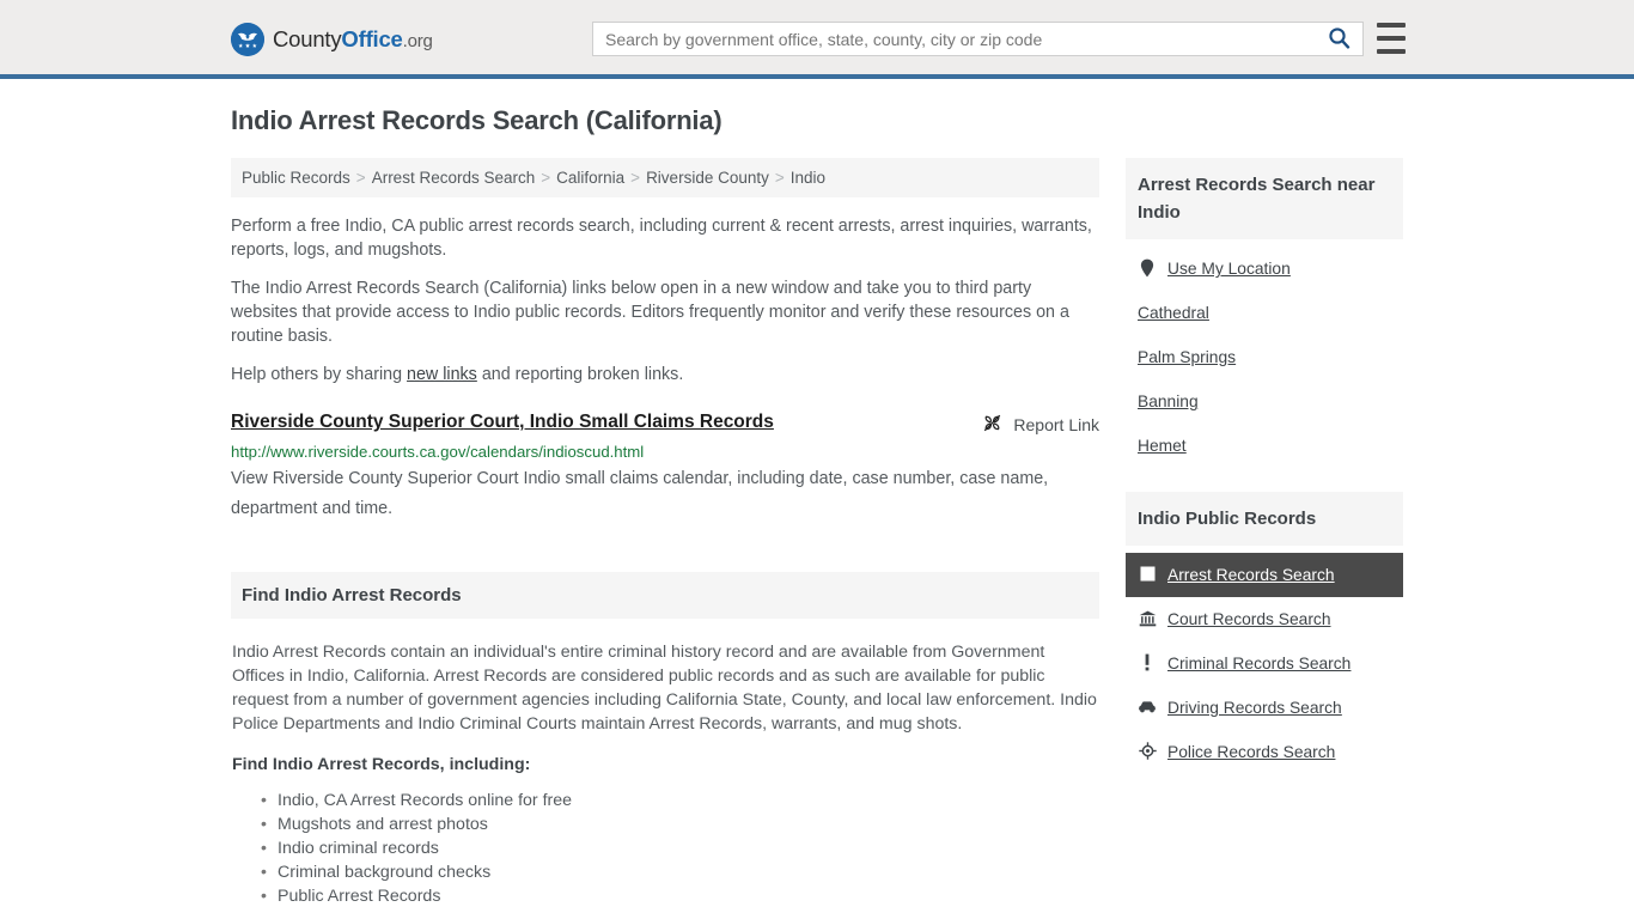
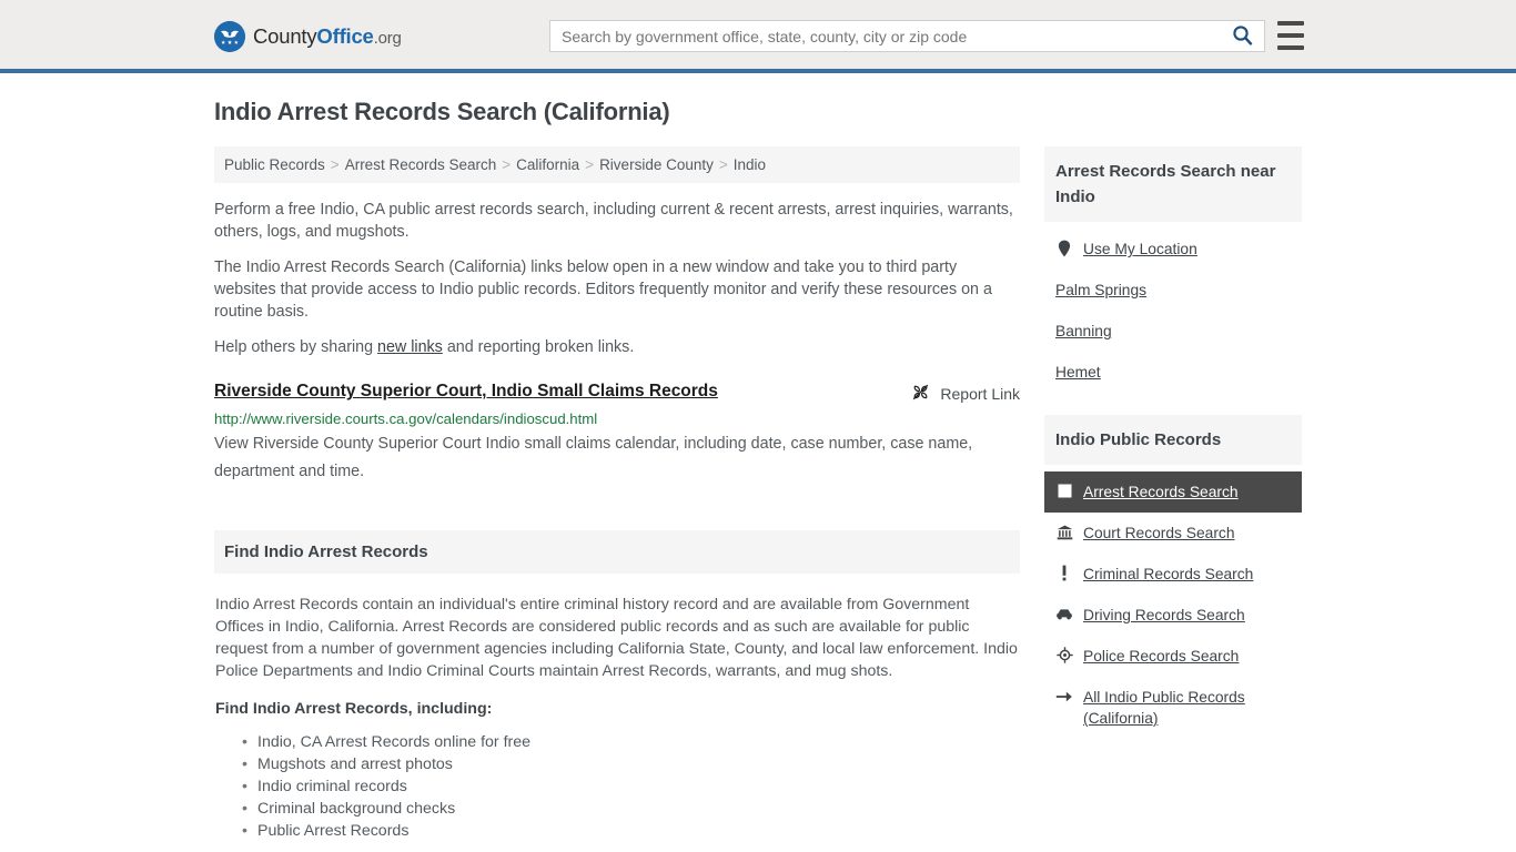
  CountyOffice.org
  Search by government office, state, county, city or zip code
  Indio Arrest Records Search (California)
  Public Records > Arrest Records Search > California > Riverside County > Indio
- Perform a free Indio, CA public arrest records search, including current & recent arrests, arrest inquiries, warrants, reports, logs, and mugshots.
+ Perform a free Indio, CA public arrest records search, including current & recent arrests, arrest inquiries, warrants, others, logs, and mugshots.
  The Indio Arrest Records Search (California) links below open in a new window and take you to third party websites that provide access to Indio public records. Editors frequently monitor and verify these resources on a routine basis.
  Help others by sharing new links and reporting broken links.
  Riverside County Superior Court, Indio Small Claims Records
  Report Link
  http://www.riverside.courts.ca.gov/calendars/indioscud.html
  View Riverside County Superior Court Indio small claims calendar, including date, case number, case name, department and time.
  Find Indio Arrest Records
  Indio Arrest Records contain an individual's entire criminal history record and are available from Government Offices in Indio, California. Arrest Records are considered public records and as such are available for public request from a number of government agencies including California State, County, and local law enforcement. Indio Police Departments and Indio Criminal Courts maintain Arrest Records, warrants, and mug shots.
  Find Indio Arrest Records, including:
  Indio, CA Arrest Records online for free
  Mugshots and arrest photos
  Indio criminal records
  Criminal background checks
  Public Arrest Records
  Arrest Records Search near Indio
  Use My Location
- Cathedral
  Palm Springs
  Banning
  Hemet
  Indio Public Records
  Arrest Records Search
  Court Records Search
  Criminal Records Search
  Driving Records Search
  Police Records Search
+ All Indio Public Records (California)
